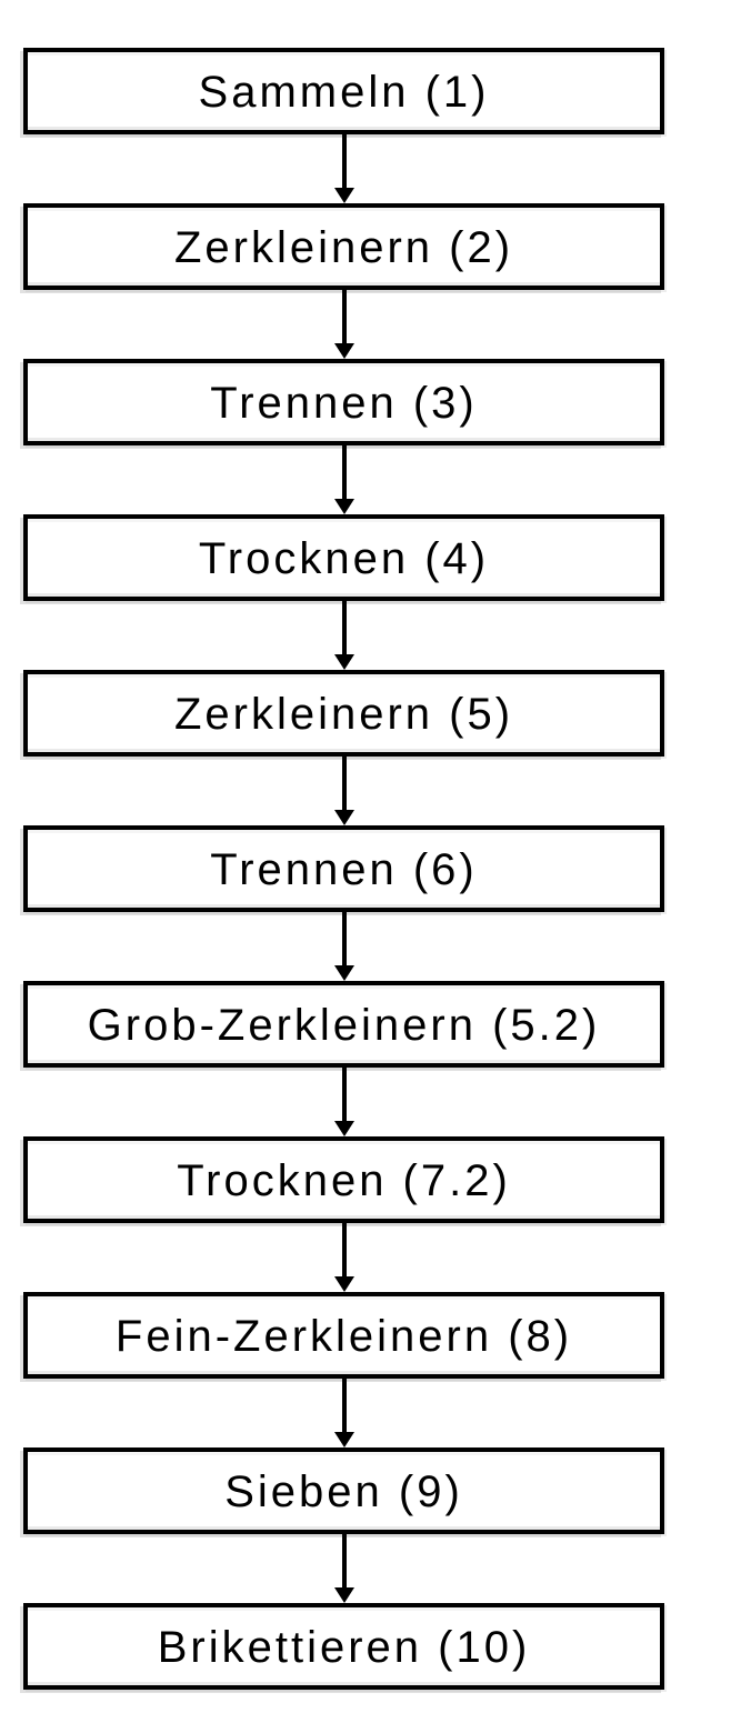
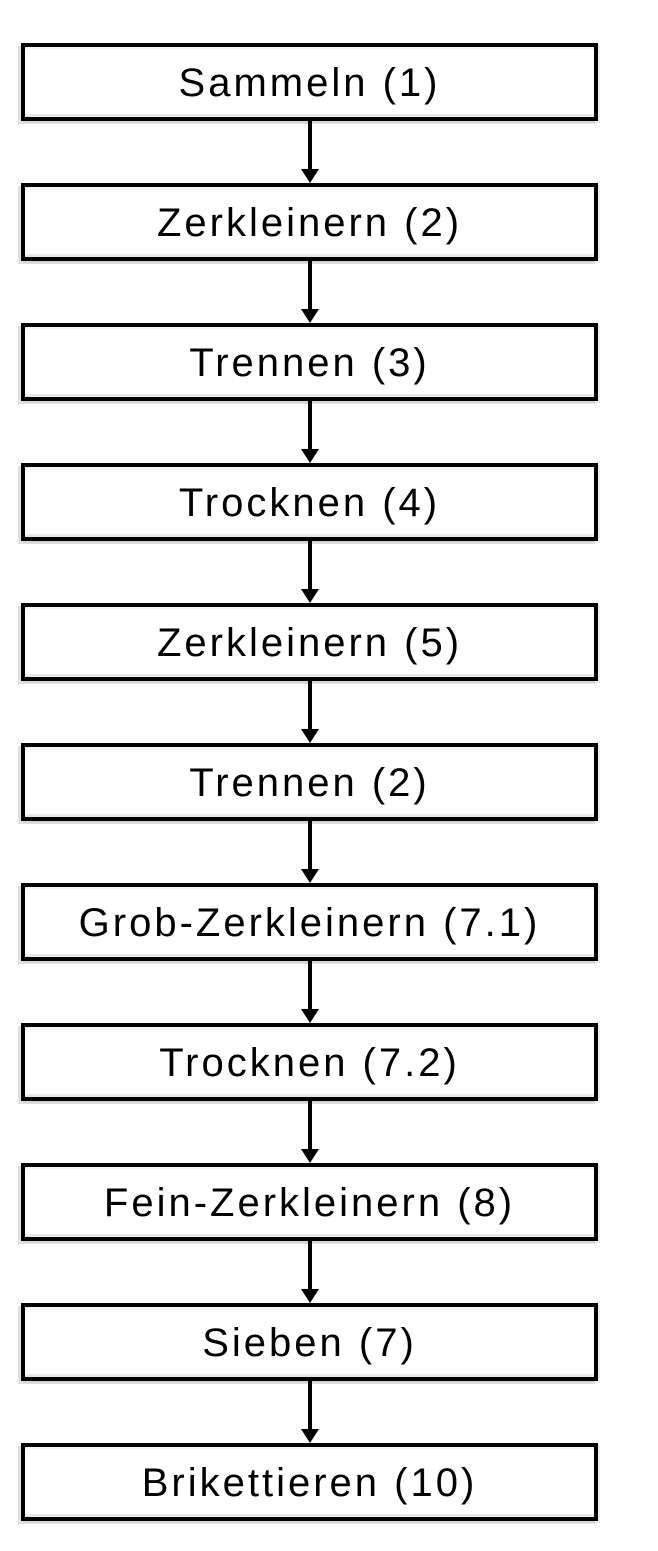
  Sammeln (1)
  Zerkleinern (2)
  Trennen (3)
  Trocknen (4)
  Zerkleinern (5)
- Trennen (6)
+ Trennen (2)
- Grob-Zerkleinern (5.2)
+ Grob-Zerkleinern (7.1)
  Trocknen (7.2)
  Fein-Zerkleinern (8)
- Sieben (9)
+ Sieben (7)
  Brikettieren (10)
